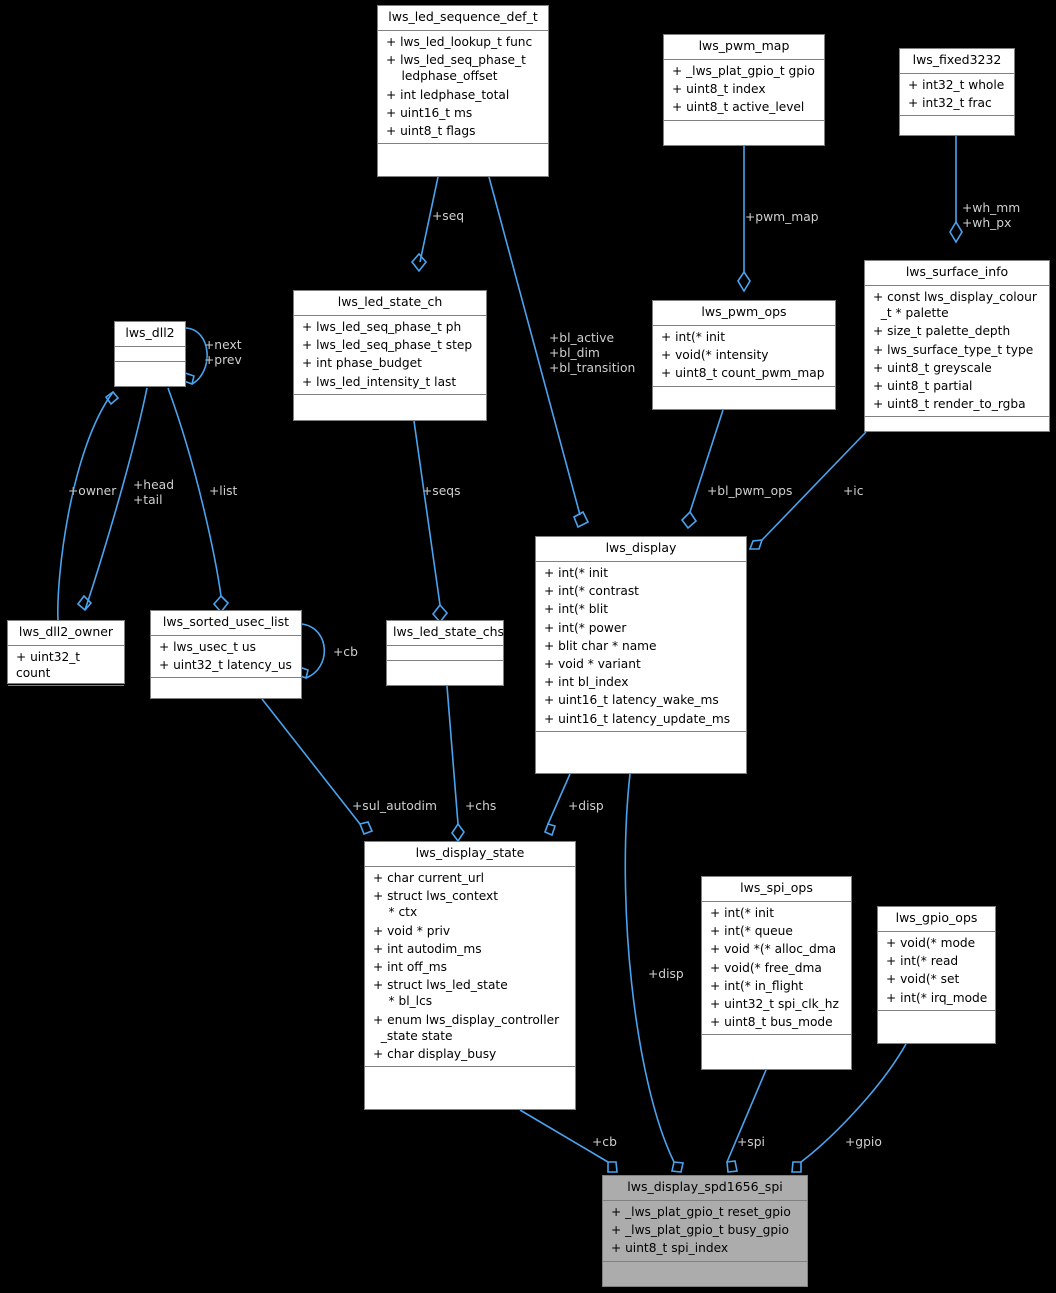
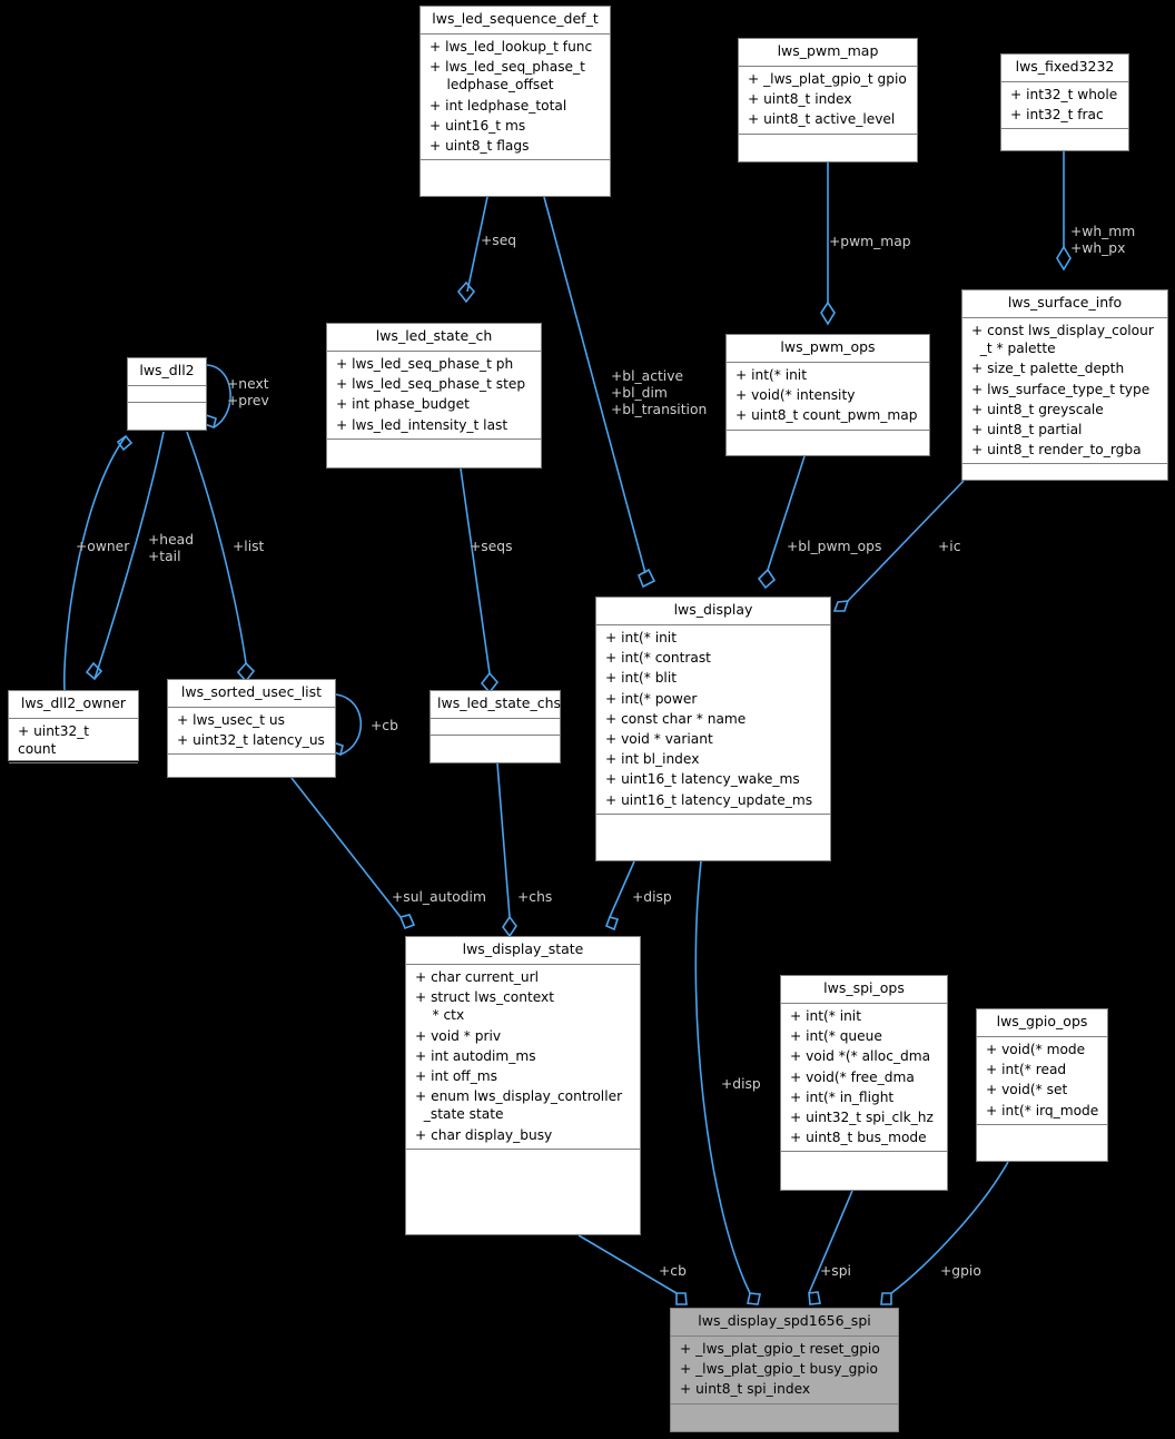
  lws_led_sequence_def_t
  + lws_led_lookup_t func
  + lws_led_seq_phase_t
  ledphase_offset
  + int ledphase_total
  + uint16_t ms
  + uint8_t flags
  lws_pwm_map
  + _lws_plat_gpio_t gpio
  + uint8_t index
  + uint8_t active_level
  lws_fixed3232
  + int32_t whole
  + int32_t frac
  lws_dll2
  lws_led_state_ch
  + lws_led_seq_phase_t ph
  + lws_led_seq_phase_t step
  + int phase_budget
  + lws_led_intensity_t last
  lws_pwm_ops
  + int(* init
  + void(* intensity
  + uint8_t count_pwm_map
  lws_surface_info
  + const lws_display_colour
  _t * palette
  + size_t palette_depth
  + lws_surface_type_t type
  + uint8_t greyscale
  + uint8_t partial
  + uint8_t render_to_rgba
  lws_display
  + int(* init
  + int(* contrast
  + int(* blit
  + int(* power
- + blit char * name
+ + const char * name
  + void * variant
  + int bl_index
  + uint16_t latency_wake_ms
  + uint16_t latency_update_ms
  lws_dll2_owner
  + uint32_t count
  lws_sorted_usec_list
  + lws_usec_t us
  + uint32_t latency_us
  lws_led_state_chs
  lws_display_state
  + char current_url
  + struct lws_context
  * ctx
  + void * priv
  + int autodim_ms
  + int off_ms
- + struct lws_led_state
- * bl_lcs
  + enum lws_display_controller
  _state state
  + char display_busy
  lws_spi_ops
  + int(* init
  + int(* queue
  + void *(* alloc_dma
  + void(* free_dma
  + int(* in_flight
  + uint32_t spi_clk_hz
  + uint8_t bus_mode
  lws_gpio_ops
  + void(* mode
  + int(* read
  + void(* set
  + int(* irq_mode
  lws_display_spd1656_spi
  + _lws_plat_gpio_t reset_gpio
  + _lws_plat_gpio_t busy_gpio
  + uint8_t spi_index
  +seq
  +pwm_map
  +wh_mm
  +wh_px
  +next
  +prev
  +bl_active
  +bl_dim
  +bl_transition
  +owner
  +head
  +tail
  +list
  +seqs
  +bl_pwm_ops
  +ic
  +cb
  +sul_autodim
  +chs
  +disp
  +disp
  +cb
  +spi
  +gpio
